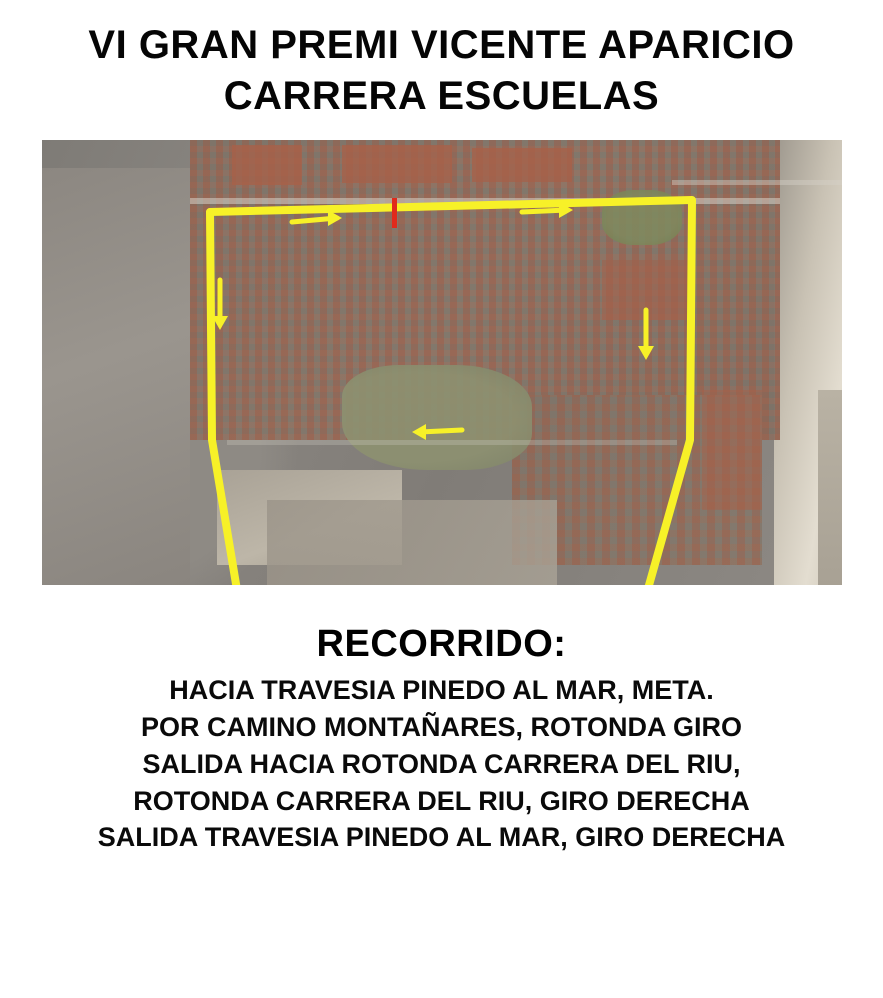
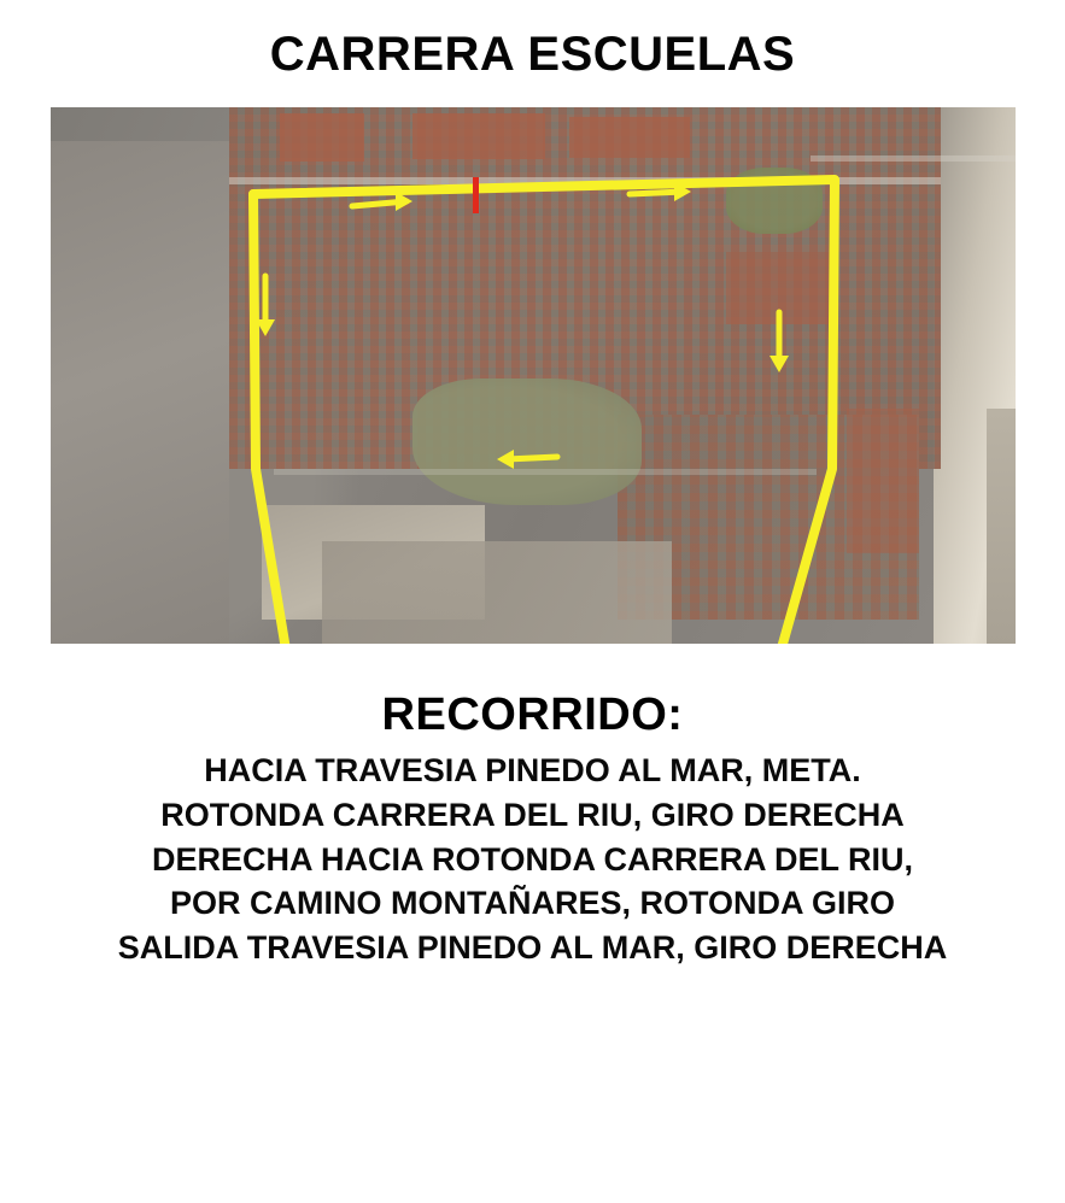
- VI GRAN PREMI VICENTE APARICIO
  CARRERA ESCUELAS
  RECORRIDO:
  HACIA TRAVESIA PINEDO AL MAR, META.
- POR CAMINO MONTAÑARES, ROTONDA GIRO
+ ROTONDA CARRERA DEL RIU, GIRO DERECHA
- SALIDA HACIA ROTONDA CARRERA DEL RIU,
+ DERECHA HACIA ROTONDA CARRERA DEL RIU,
- ROTONDA CARRERA DEL RIU, GIRO DERECHA
+ POR CAMINO MONTAÑARES, ROTONDA GIRO
  SALIDA TRAVESIA PINEDO AL MAR, GIRO DERECHA
